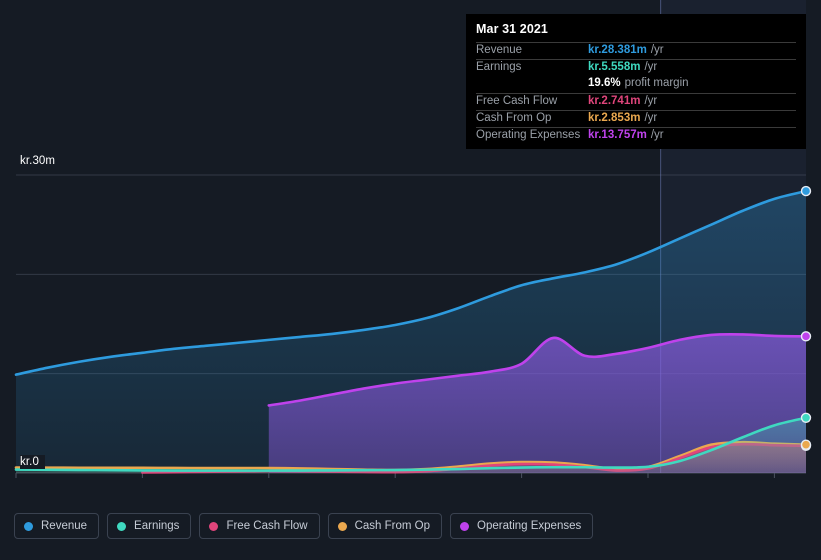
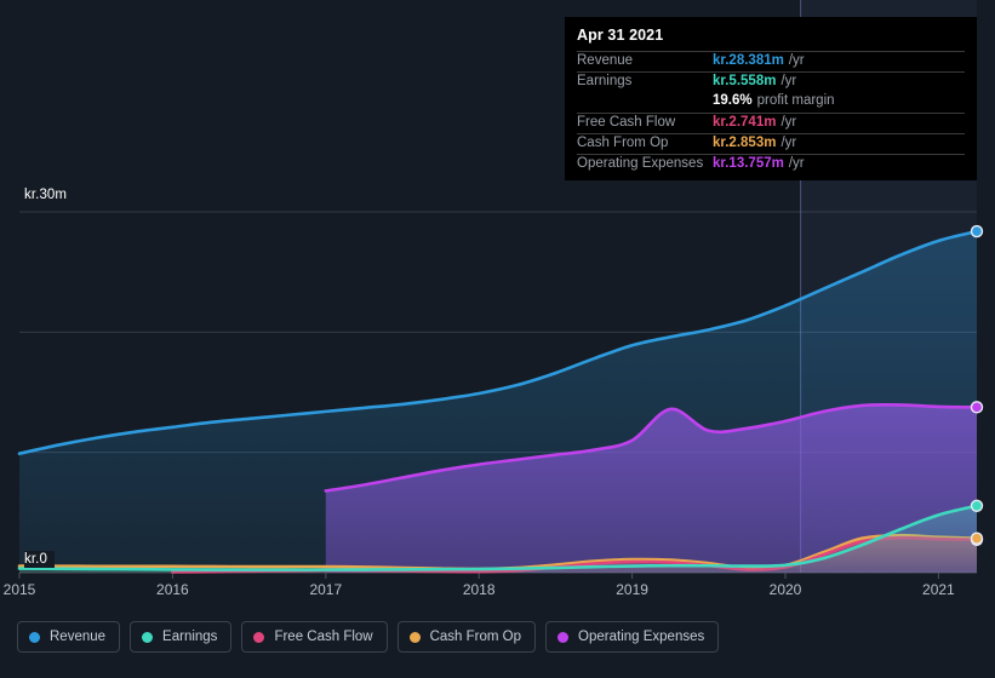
  kr.30m
  kr.0
+ 2015
+ 2016
+ 2017
+ 2018
+ 2019
+ 2020
+ 2021
- Mar 31 2021
+ Apr 31 2021
  Revenue
  kr.28.381m
  /yr
  Earnings
  kr.5.558m
  /yr
  19.6%
  profit margin
  Free Cash Flow
  kr.2.741m
  /yr
  Cash From Op
  kr.2.853m
  /yr
  Operating Expenses
  kr.13.757m
  /yr
  Revenue
  Earnings
  Free Cash Flow
  Cash From Op
  Operating Expenses
